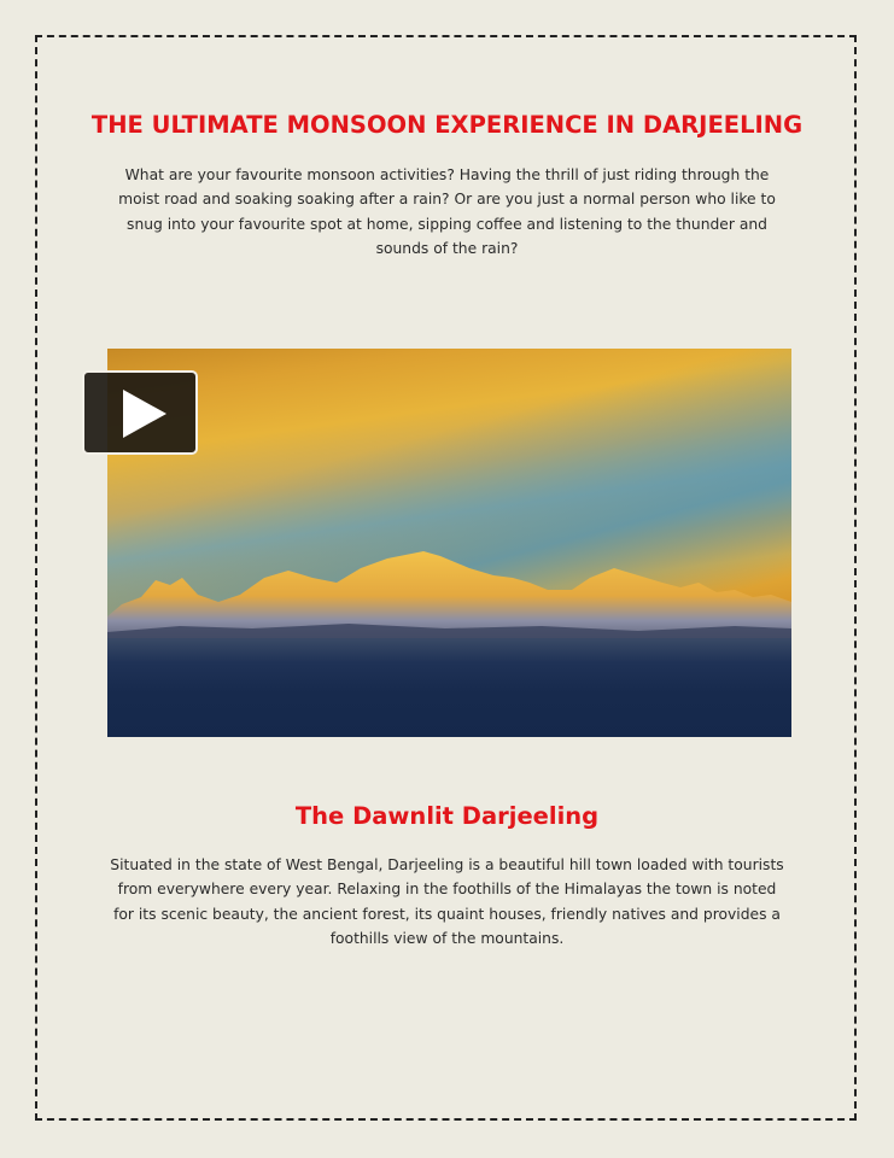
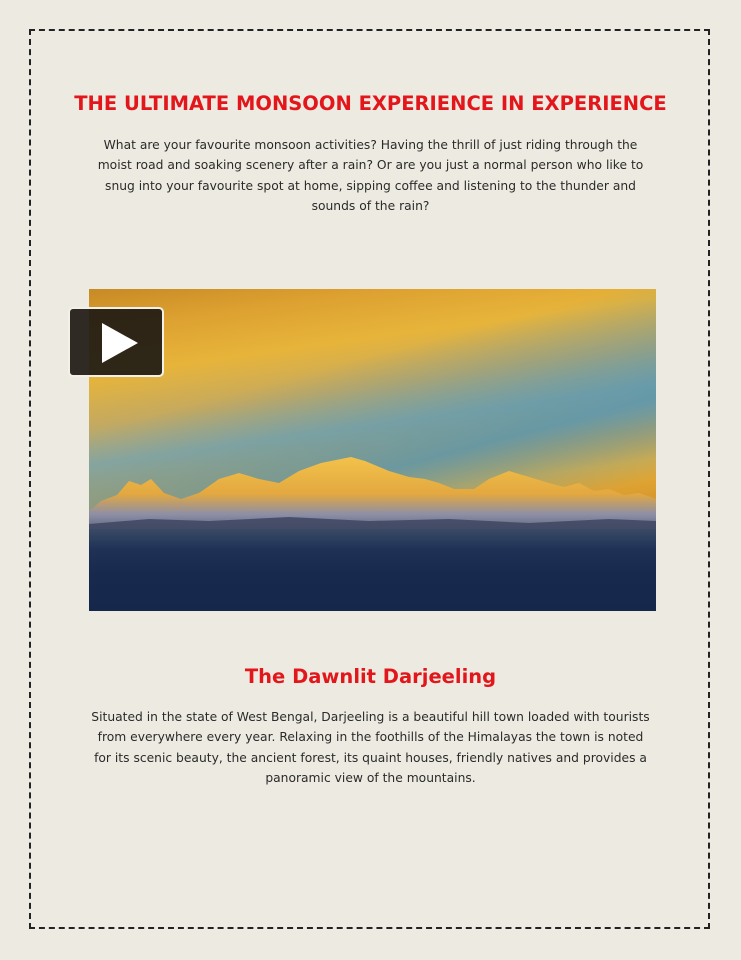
- THE ULTIMATE MONSOON EXPERIENCE IN DARJEELING
+ THE ULTIMATE MONSOON EXPERIENCE IN EXPERIENCE
- What are your favourite monsoon activities? Having the thrill of just riding through the moist road and soaking soaking after a rain? Or are you just a normal person who like to snug into your favourite spot at home, sipping coffee and listening to the thunder and sounds of the rain?
+ What are your favourite monsoon activities? Having the thrill of just riding through the moist road and soaking scenery after a rain? Or are you just a normal person who like to snug into your favourite spot at home, sipping coffee and listening to the thunder and sounds of the rain?
  The Dawnlit Darjeeling
- Situated in the state of West Bengal, Darjeeling is a beautiful hill town loaded with tourists from everywhere every year. Relaxing in the foothills of the Himalayas the town is noted for its scenic beauty, the ancient forest, its quaint houses, friendly natives and provides a foothills view of the mountains.
+ Situated in the state of West Bengal, Darjeeling is a beautiful hill town loaded with tourists from everywhere every year. Relaxing in the foothills of the Himalayas the town is noted for its scenic beauty, the ancient forest, its quaint houses, friendly natives and provides a panoramic view of the mountains.
